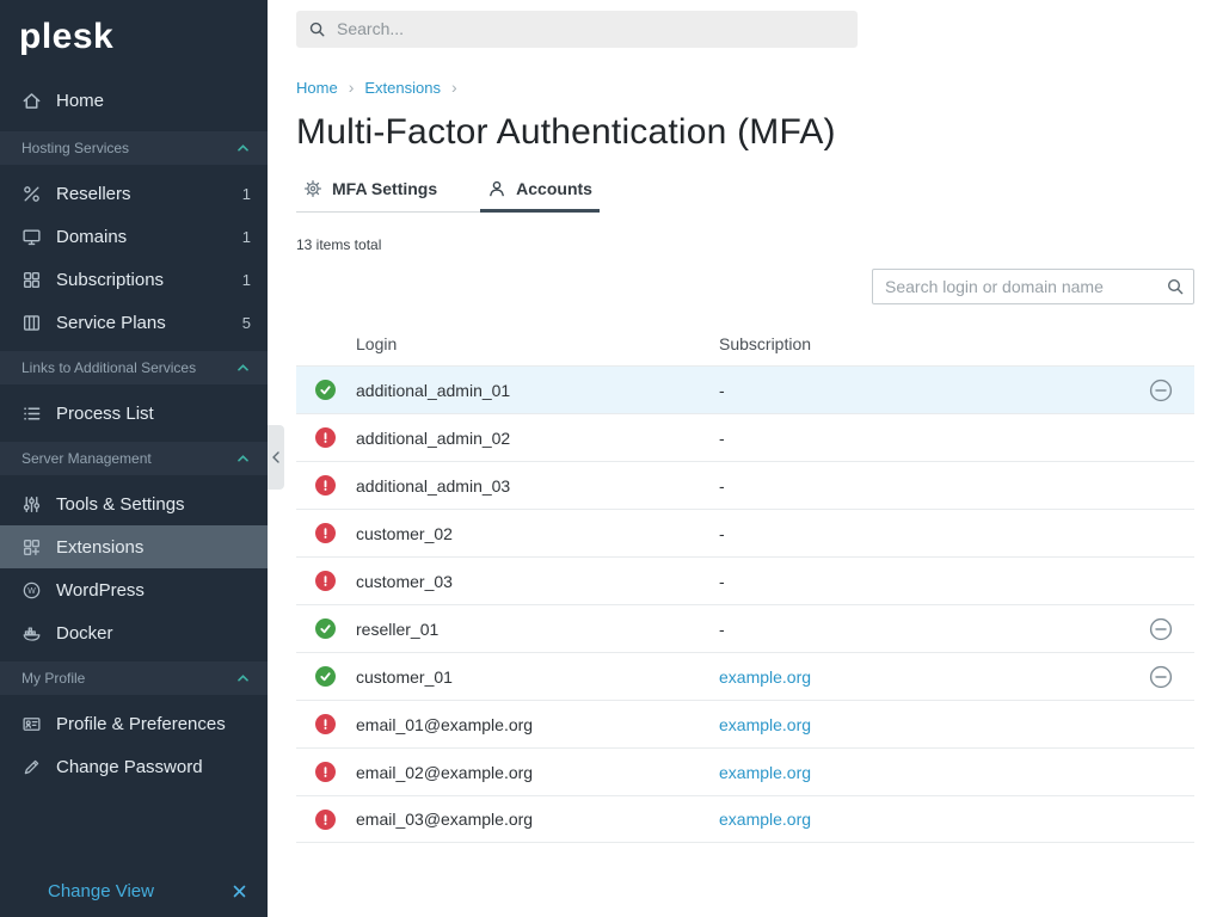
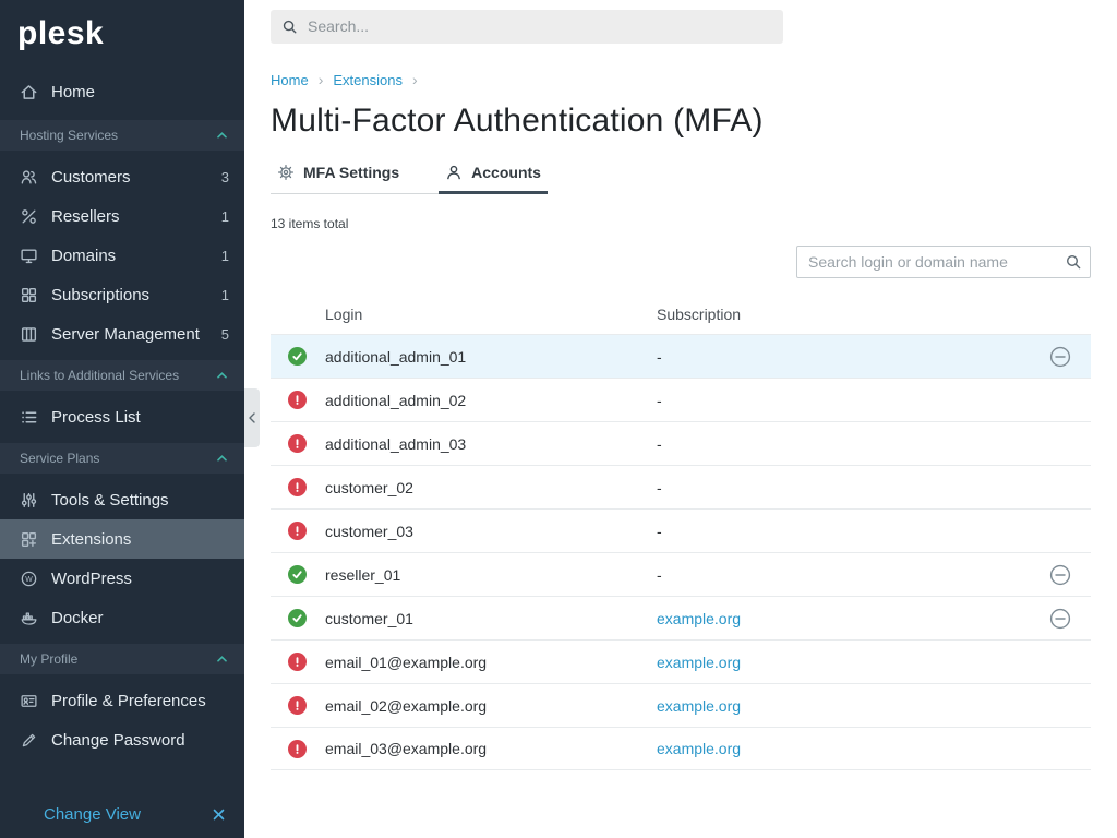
  plesk
  Home
  Hosting Services
+ Customers
+ 3
  Resellers
  1
  Domains
  1
  Subscriptions
  1
- Service Plans
+ Server Management
  5
  Links to Additional Services
  Process List
- Server Management
+ Service Plans
  Tools & Settings
  Extensions
  WordPress
  Docker
  My Profile
  Profile & Preferences
  Change Password
  Change View
  Search...
  Home
  ›
  Extensions
  ›
  Multi-Factor Authentication (MFA)
  MFA Settings
  Accounts
  13 items total
  Search login or domain name
  Login
  Subscription
  additional_admin_01
  -
  additional_admin_02
  -
  additional_admin_03
  -
  customer_02
  -
  customer_03
  -
  reseller_01
  -
  customer_01
  example.org
  email_01@example.org
  example.org
  email_02@example.org
  example.org
  email_03@example.org
  example.org
